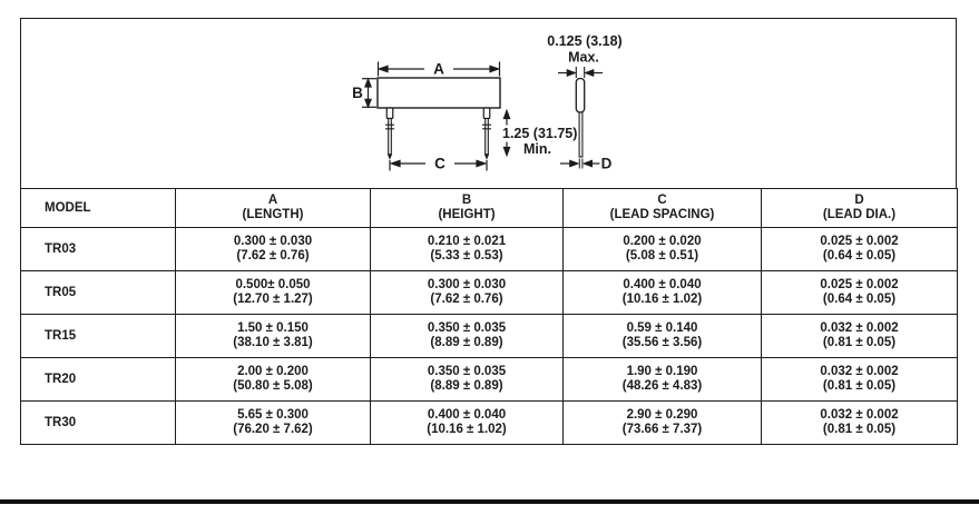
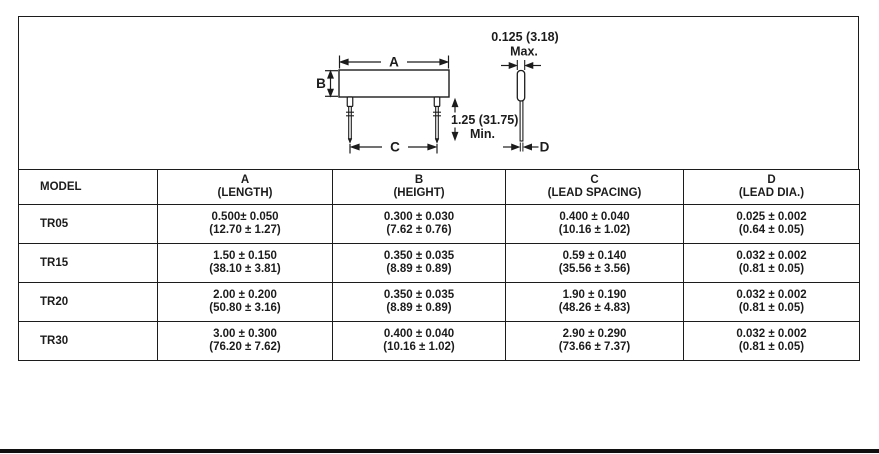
  A
  B
  C
  1.25 (31.75)
  Min.
  0.125 (3.18)
  Max.
  D
  MODEL	A (LENGTH)	B (HEIGHT)	C (LEAD SPACING)	D (LEAD DIA.)
- TR03	0.300 ± 0.030(7.62 ± 0.76)	0.210 ± 0.021(5.33 ± 0.53)	0.200 ± 0.020(5.08 ± 0.51)	0.025 ± 0.002(0.64 ± 0.05)
  TR05	0.500± 0.050(12.70 ± 1.27)	0.300 ± 0.030(7.62 ± 0.76)	0.400 ± 0.040(10.16 ± 1.02)	0.025 ± 0.002(0.64 ± 0.05)
  TR15	1.50 ± 0.150(38.10 ± 3.81)	0.350 ± 0.035(8.89 ± 0.89)	0.59 ± 0.140(35.56 ± 3.56)	0.032 ± 0.002(0.81 ± 0.05)
- TR20	2.00 ± 0.200(50.80 ± 5.08)	0.350 ± 0.035(8.89 ± 0.89)	1.90 ± 0.190(48.26 ± 4.83)	0.032 ± 0.002(0.81 ± 0.05)
+ TR20	2.00 ± 0.200(50.80 ± 3.16)	0.350 ± 0.035(8.89 ± 0.89)	1.90 ± 0.190(48.26 ± 4.83)	0.032 ± 0.002(0.81 ± 0.05)
- TR30	5.65 ± 0.300(76.20 ± 7.62)	0.400 ± 0.040(10.16 ± 1.02)	2.90 ± 0.290(73.66 ± 7.37)	0.032 ± 0.002(0.81 ± 0.05)
+ TR30	3.00 ± 0.300(76.20 ± 7.62)	0.400 ± 0.040(10.16 ± 1.02)	2.90 ± 0.290(73.66 ± 7.37)	0.032 ± 0.002(0.81 ± 0.05)
